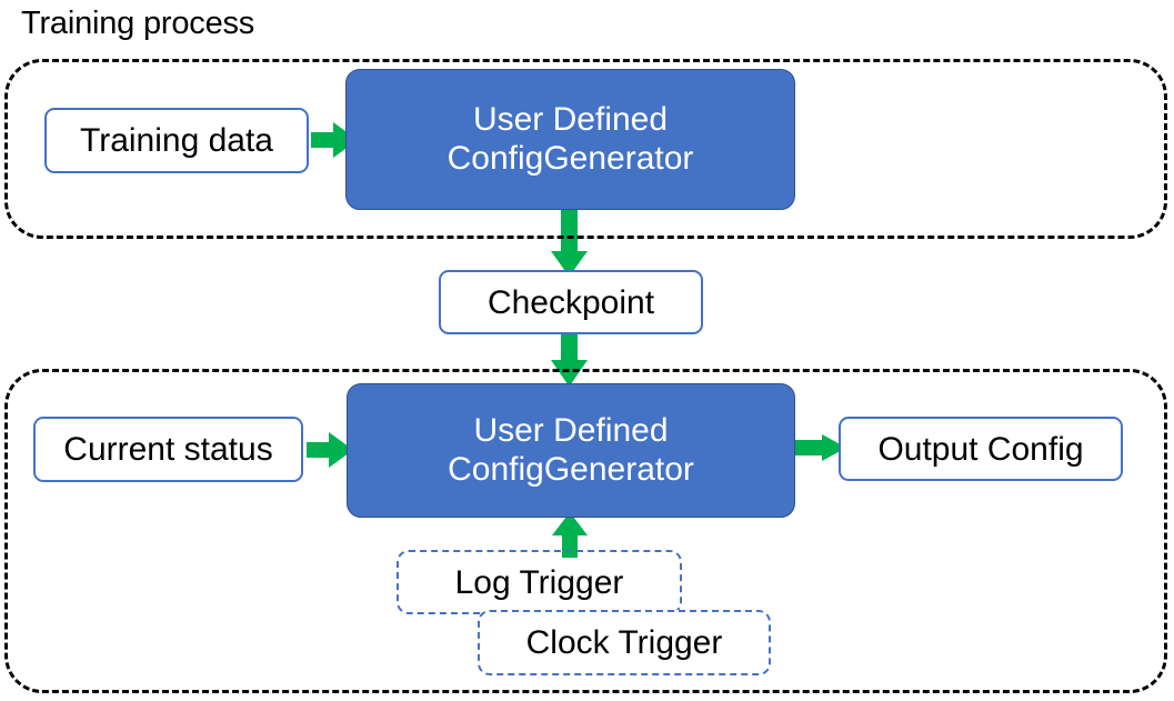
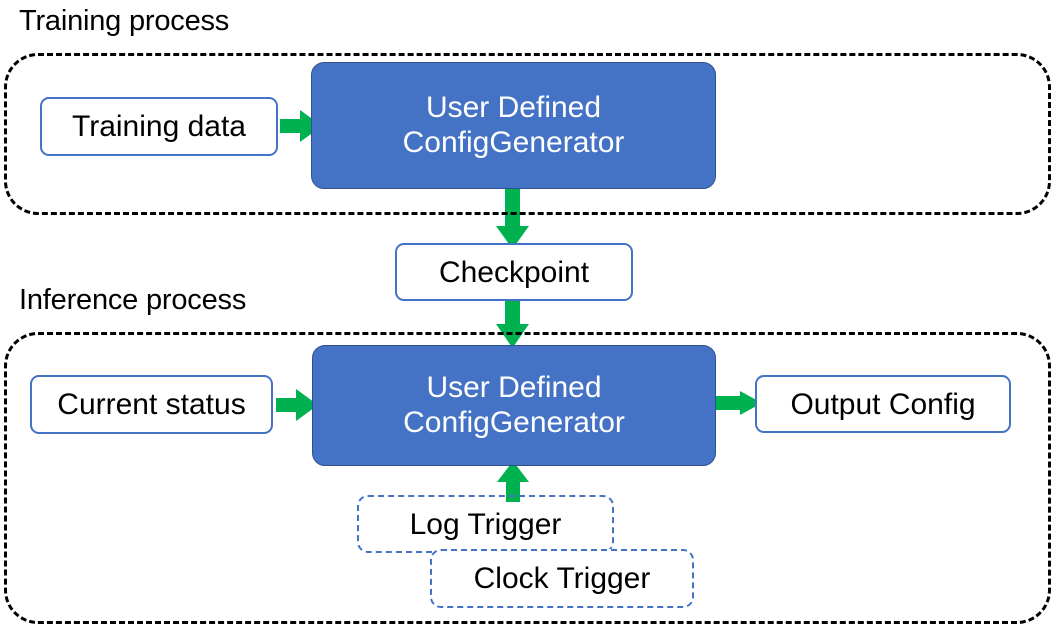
  Training process
  Training data
  User Defined
  ConfigGenerator
  Checkpoint
+ Inference process
  Current status
  User Defined
  ConfigGenerator
  Output Config
  Log Trigger
  Clock Trigger
